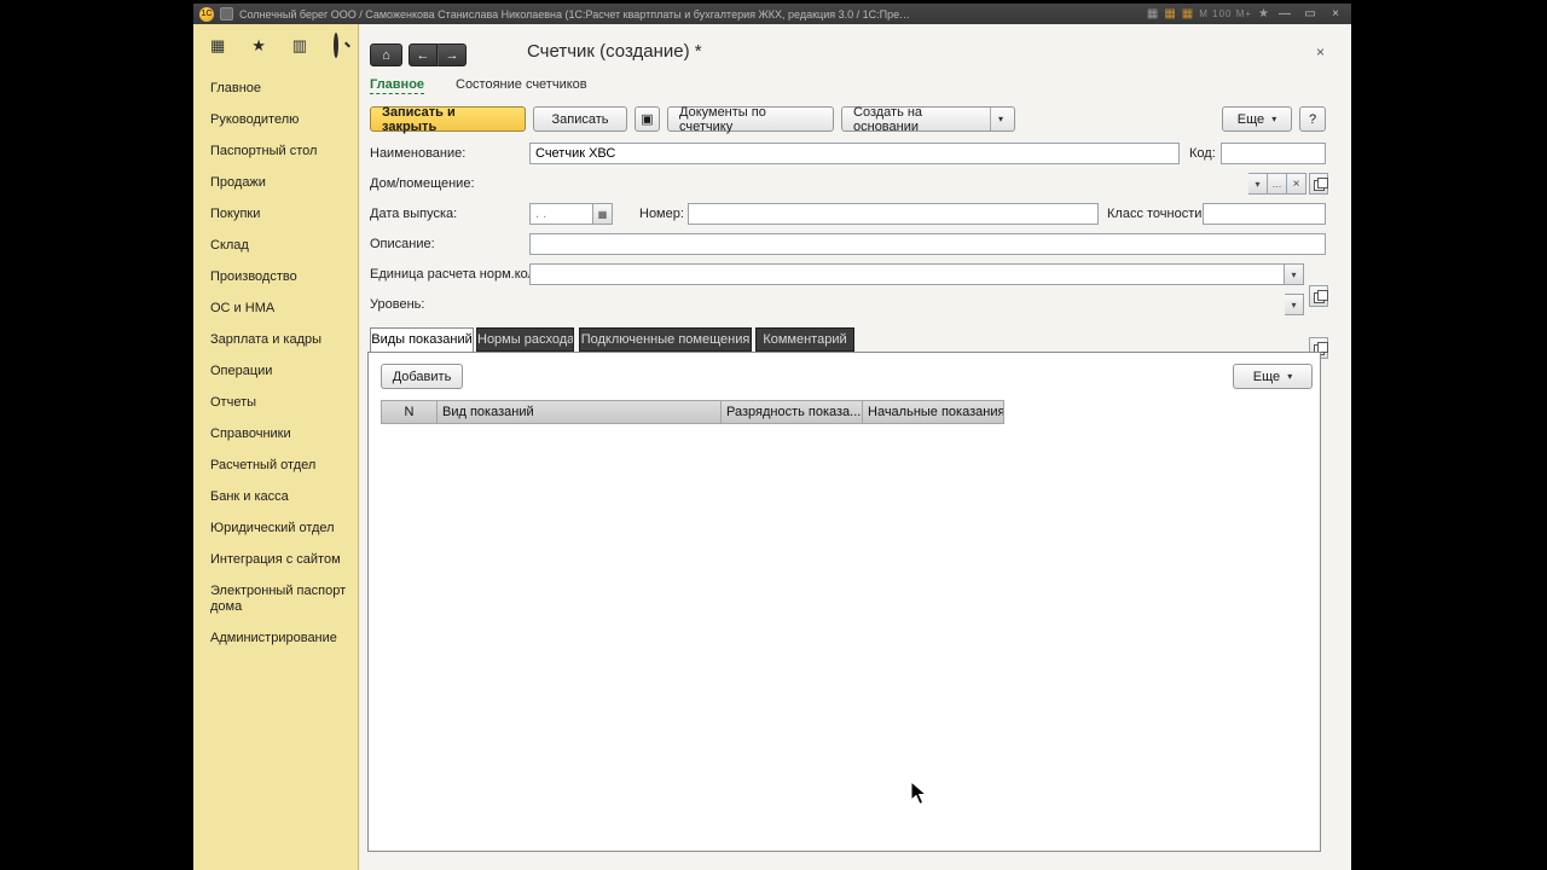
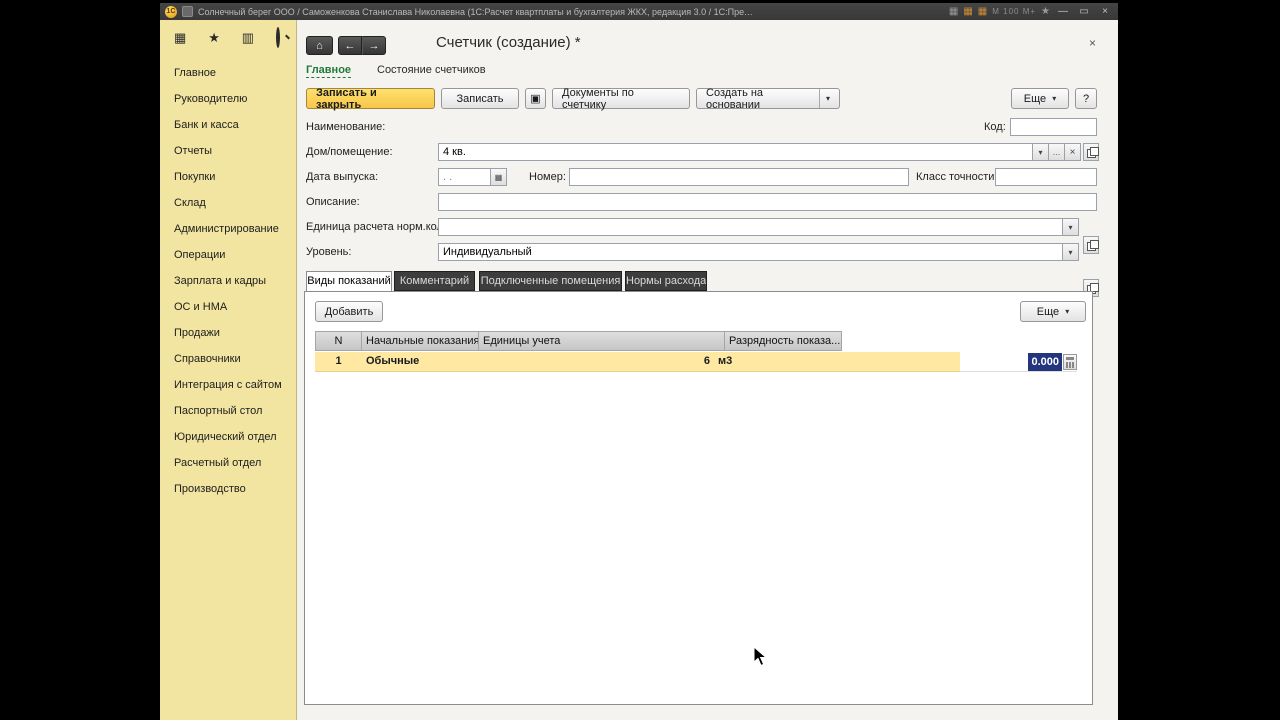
  Солнечный берег ООО / Саможенкова Станислава Николаевна (1С:Расчет квартплаты и бухгалтерия ЖКХ, редакция 3.0 / 1С:Предпр
  ▦
  ▦
  ▦
  М 100 М+
  ★
  —
  ▭
  ×
  ▦
  ★
  ▥
  Главное
  Руководителю
- Паспортный стол
+ Банк и касса
- Продажи
+ Отчеты
  Покупки
  Склад
- Производство
+ Администрирование
- ОС и НМА
+ Операции
  Зарплата и кадры
- Операции
+ ОС и НМА
- Отчеты
+ Продажи
  Справочники
- Расчетный отдел
+ Интеграция с сайтом
- Банк и касса
+ Паспортный стол
  Юридический отдел
- Интеграция с сайтом
+ Расчетный отдел
- Электронный паспорт дома
- Администрирование
+ Производство
  ⌂
  ←
  →
  Счетчик (создание) *
  ×
  Главное
  Состояние счетчиков
  Записать и закрыть
  Записать
  ▣
  Документы по счетчику
  Создать на основании
  ▾
  Еще
  ▾
  ?
  Наименование:
- Счетчик ХВС
  Код:
  Дом/помещение:
+ 4 кв.
  ▾
  …
  ×
  Дата выпуска:
  . .
  ▦
  Номер:
  Класс точности
  Описание:
  Единица расчета норм.ко
  ▾
  Уровень:
+ Индивидуальный
  ▾
  Виды показаний
- Нормы расхода
+ Комментарий
  Подключенные помещения
- Комментарий
+ Нормы расхода
  Добавить
  Еще
  ▾
  N
- Вид показаний
- Разрядность показа...
+ Начальные показания
+ Единицы учета
- Начальные показания
+ Разрядность показа...
+ 1
+ Обычные
+ 6
+ м3
+ 0.000
